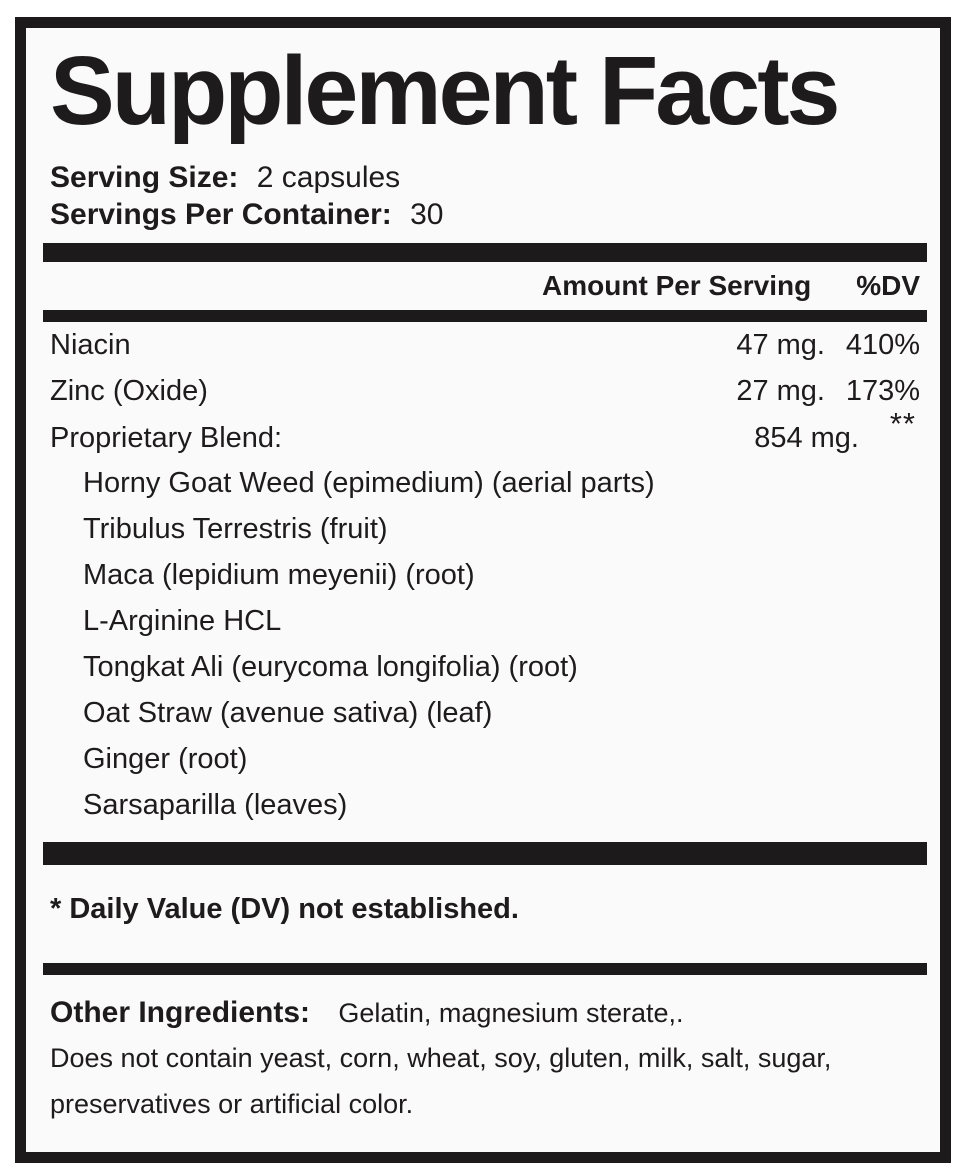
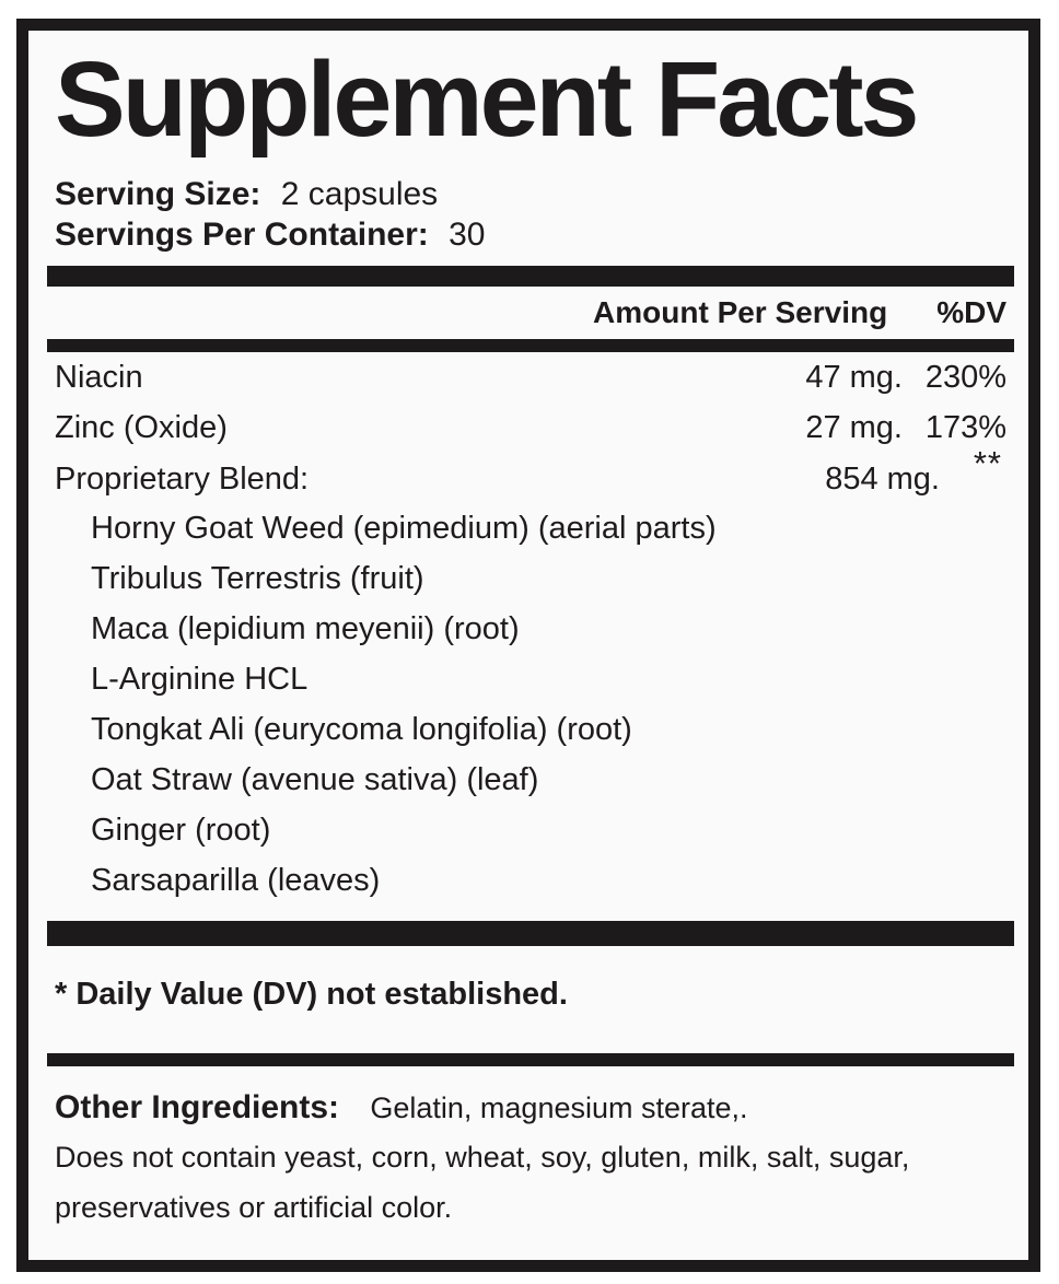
  Supplement Facts
  Serving Size: 2 capsules
  Servings Per Container: 30
  Amount Per Serving
  %DV
  Niacin
  47 mg.
- 410%
+ 230%
  Zinc (Oxide)
  27 mg.
  173%
  Proprietary Blend:
  854 mg.
  **
  Horny Goat Weed (epimedium) (aerial parts)
  Tribulus Terrestris (fruit)
  Maca (lepidium meyenii) (root)
  L-Arginine HCL
  Tongkat Ali (eurycoma longifolia) (root)
  Oat Straw (avenue sativa) (leaf)
  Ginger (root)
  Sarsaparilla (leaves)
  * Daily Value (DV) not established.
  Other Ingredients: Gelatin, magnesium sterate,.
  Does not contain yeast, corn, wheat, soy, gluten, milk, salt, sugar,
  preservatives or artificial color.
